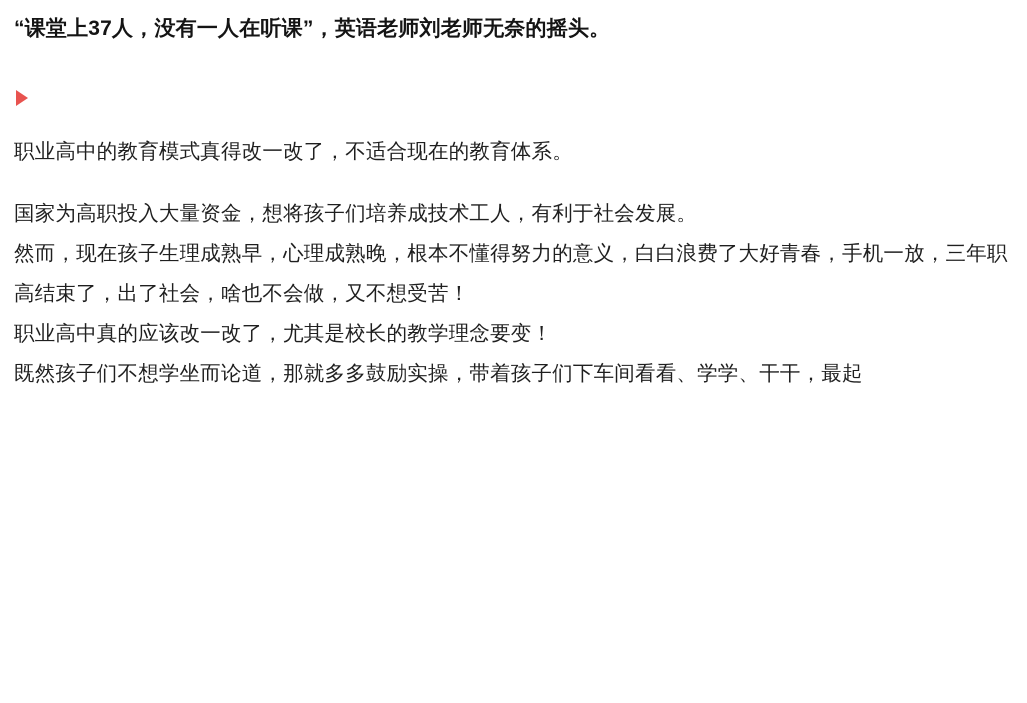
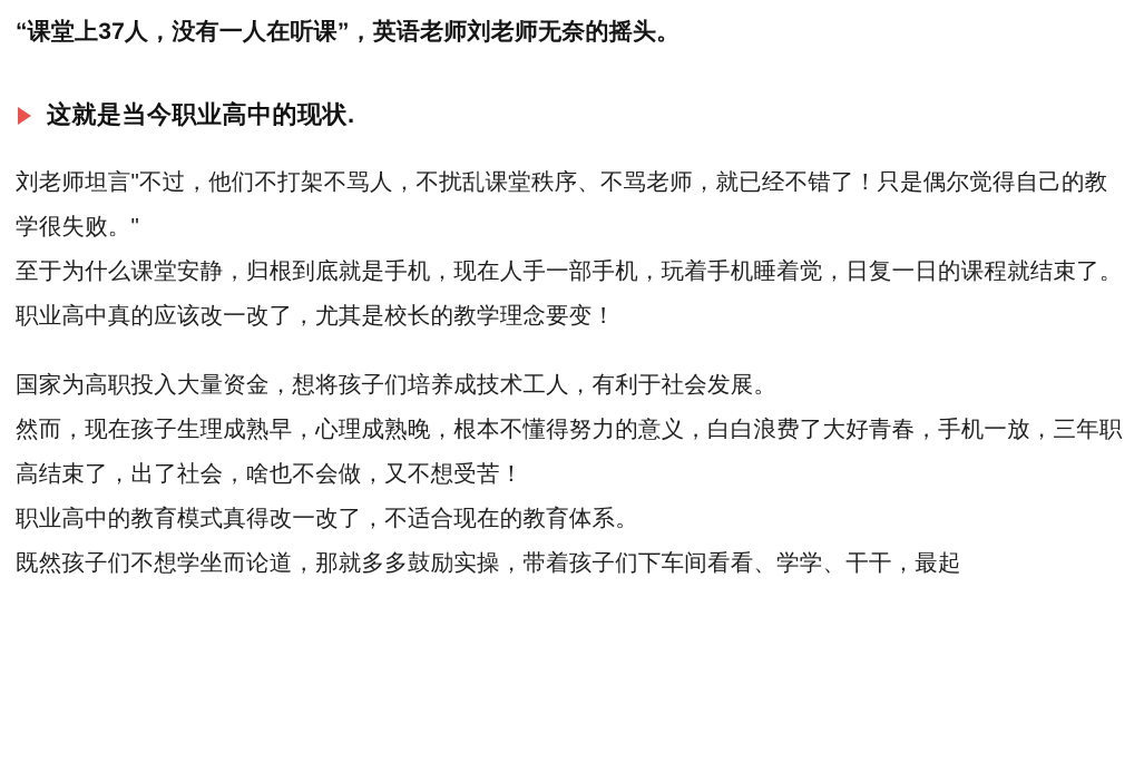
  “课堂上37人，没有一人在听课”，英语老师刘老师无奈的摇头。
+ 这就是当今职业高中的现状.
+ 刘老师坦言"不过，他们不打架不骂人，不扰乱课堂秩序、不骂老师，就已经不错了！只是偶尔觉得自己的教学很失败。"
+ 至于为什么课堂安静，归根到底就是手机，现在人手一部手机，玩着手机睡着觉，日复一日的课程就结束了。
- 职业高中的教育模式真得改一改了，不适合现在的教育体系。
+ 职业高中真的应该改一改了，尤其是校长的教学理念要变！
  国家为高职投入大量资金，想将孩子们培养成技术工人，有利于社会发展。
  然而，现在孩子生理成熟早，心理成熟晚，根本不懂得努力的意义，白白浪费了大好青春，手机一放，三年职高结束了，出了社会，啥也不会做，又不想受苦！
- 职业高中真的应该改一改了，尤其是校长的教学理念要变！
+ 职业高中的教育模式真得改一改了，不适合现在的教育体系。
  既然孩子们不想学坐而论道，那就多多鼓励实操，带着孩子们下车间看看、学学、干干，最起
